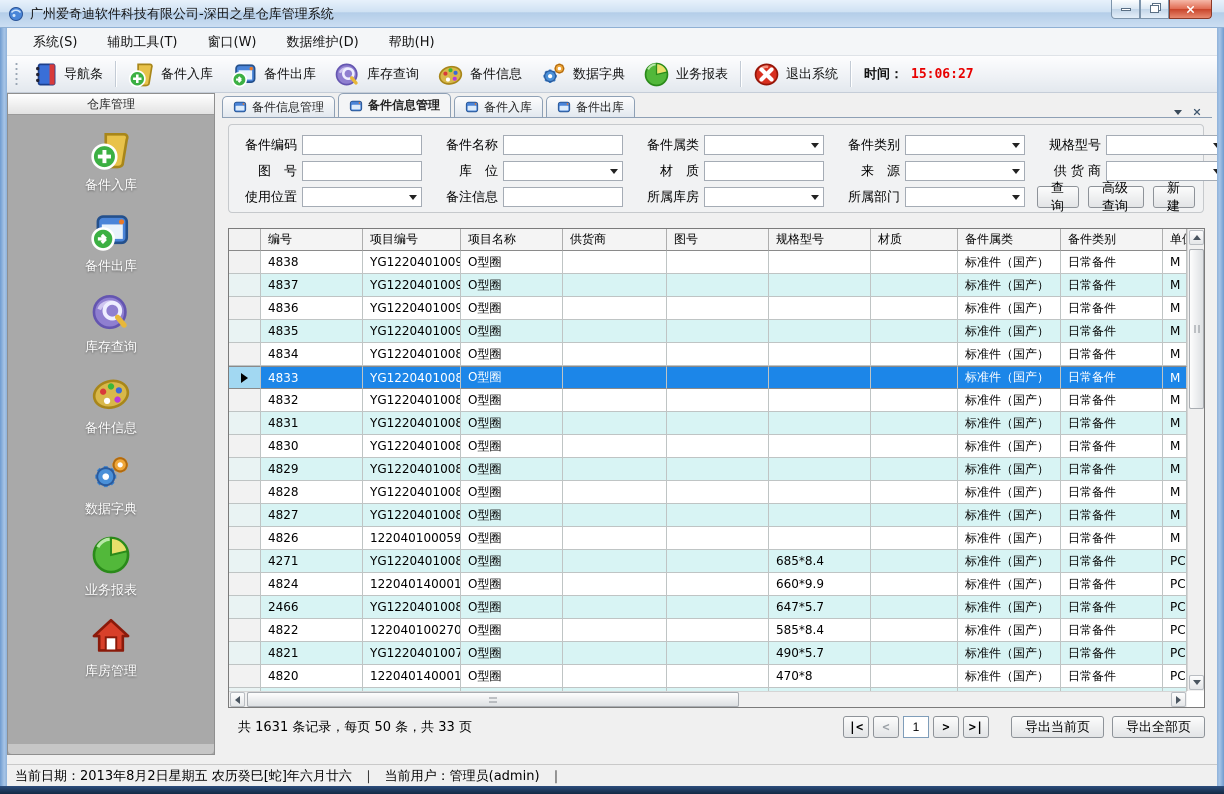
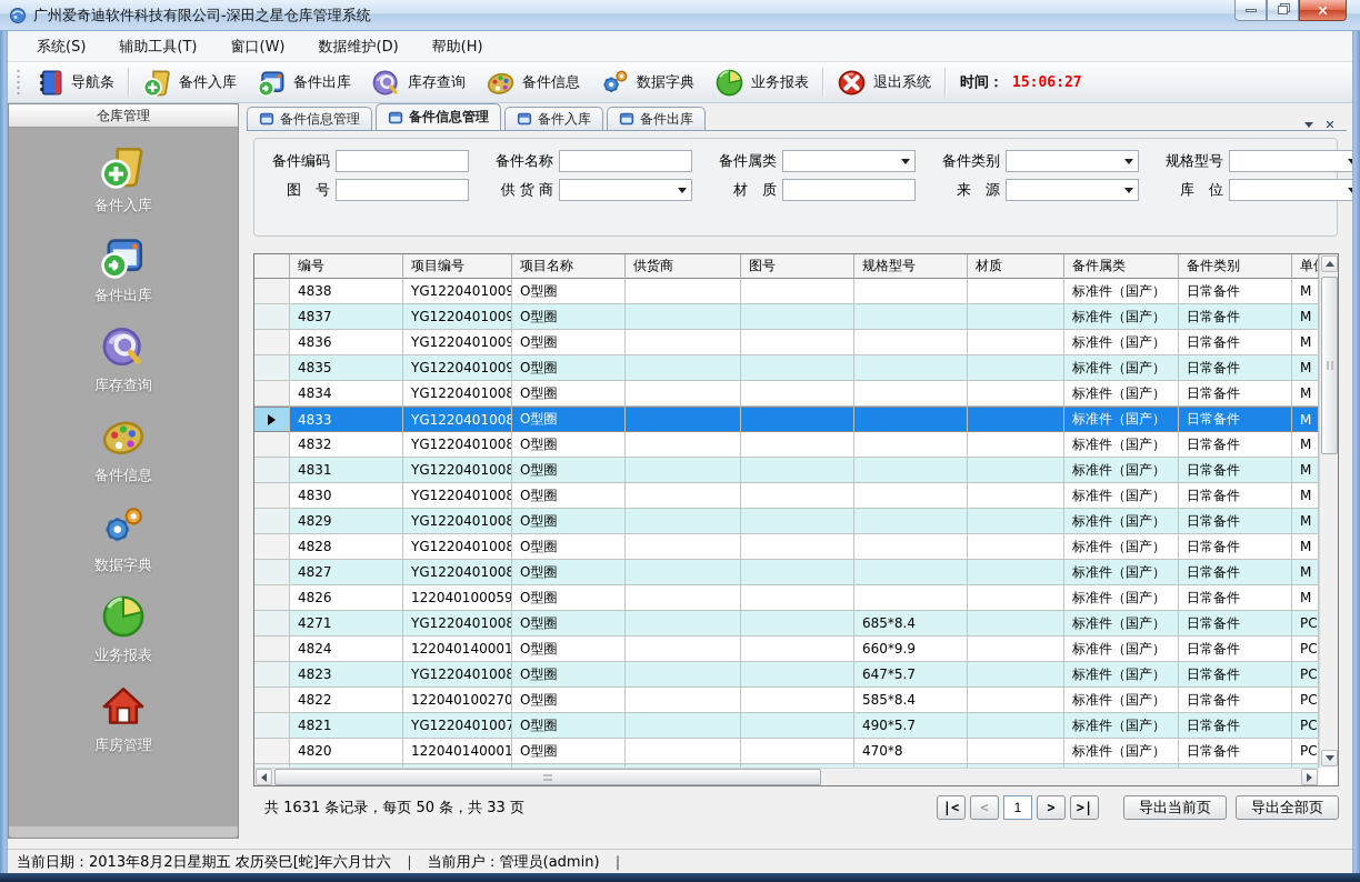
  广州爱奇迪软件科技有限公司-深田之星仓库管理系统
  系统(S)
  辅助工具(T)
  窗口(W)
  数据维护(D)
  帮助(H)
  导航条
  备件入库
  备件出库
  库存查询
  备件信息
  数据字典
  业务报表
  退出系统
  时间：
  15:06:27
  仓库管理
  备件入库
  备件出库
  库存查询
  备件信息
  数据字典
  业务报表
  库房管理
  备件信息管理
  备件信息管理
  备件入库
  备件出库
  备件编码
  备件名称
  备件属类
  备件类别
  规格型号
  图 号
- 库 位
+ 供 货 商
  材 质
  来 源
- 供 货 商
+ 库 位
- 使用位置
- 备注信息
- 所属库房
- 所属部门
- 查询
- 高级查询
- 新建
  编号
  项目编号
  项目名称
  供货商
  图号
  规格型号
  材质
  备件属类
  备件类别
  4838
  YG1220401009
  O型圈
  标准件（国产）
  日常备件
  M
  4837
  YG1220401009
  O型圈
  标准件（国产）
  日常备件
  M
  4836
  YG1220401009
  O型圈
  标准件（国产）
  日常备件
  M
  4835
  YG1220401009
  O型圈
  标准件（国产）
  日常备件
  M
  4834
  YG1220401008
  O型圈
  标准件（国产）
  日常备件
  M
  4833
  YG1220401008
  O型圈
  标准件（国产）
  日常备件
  M
  4832
  YG1220401008
  O型圈
  标准件（国产）
  日常备件
  M
  4831
  YG1220401008
  O型圈
  标准件（国产）
  日常备件
  M
  4830
  YG1220401008
  O型圈
  标准件（国产）
  日常备件
  M
  4829
  YG1220401008
  O型圈
  标准件（国产）
  日常备件
  M
  4828
  YG1220401008
  O型圈
  标准件（国产）
  日常备件
  M
  4827
  YG1220401008
  O型圈
  标准件（国产）
  日常备件
  M
  4826
  122040100059
  O型圈
  标准件（国产）
  日常备件
  M
  4271
  YG1220401008
  O型圈
  685*8.4
  标准件（国产）
  日常备件
  PC
  4824
  122040140001
  O型圈
  660*9.9
  标准件（国产）
  日常备件
  PC
- 2466
+ 4823
  YG1220401008
  O型圈
  647*5.7
  标准件（国产）
  日常备件
  PC
  4822
  122040100270
  O型圈
  585*8.4
  标准件（国产）
  日常备件
  PC
  4821
  YG1220401007
  O型圈
  490*5.7
  标准件（国产）
  日常备件
  PC
  4820
  122040140001
  O型圈
  470*8
  标准件（国产）
  日常备件
  PC
  共 1631 条记录，每页 50 条，共 33 页
  |<
  <
  1
  >
  >|
  导出当前页
  导出全部页
  当前日期：2013年8月2日星期五 农历癸巳[蛇]年六月廿六
  ｜
  当前用户：管理员(admin)
  ｜
